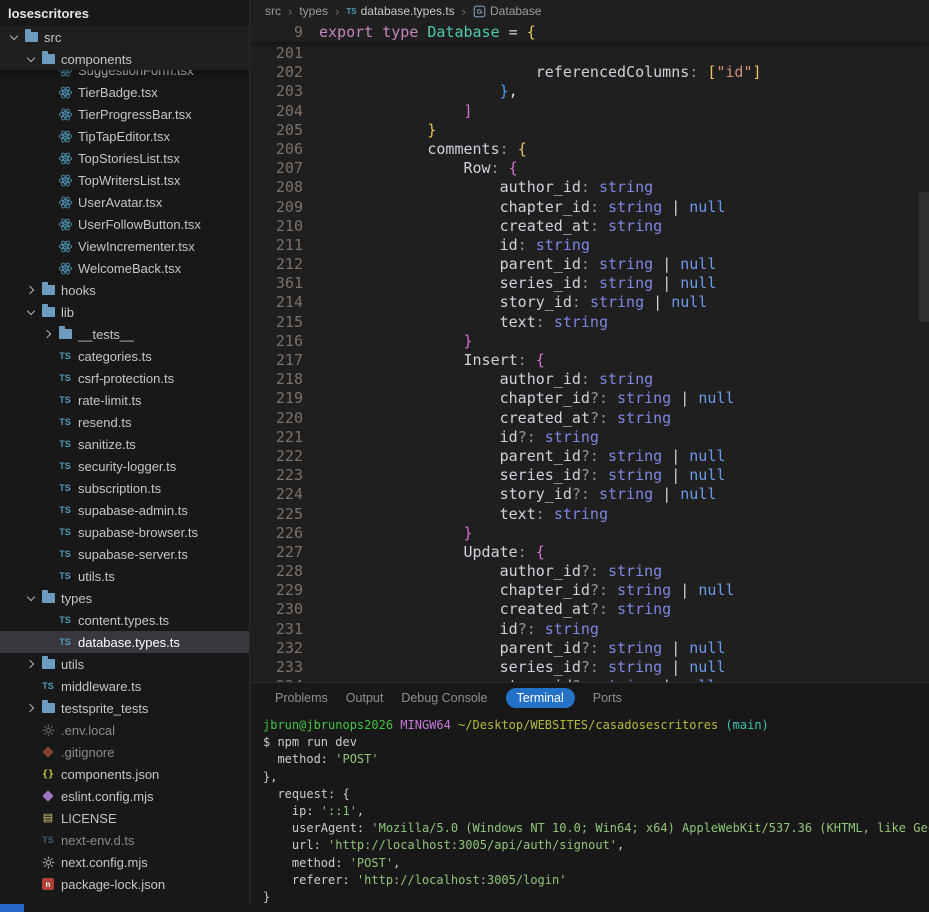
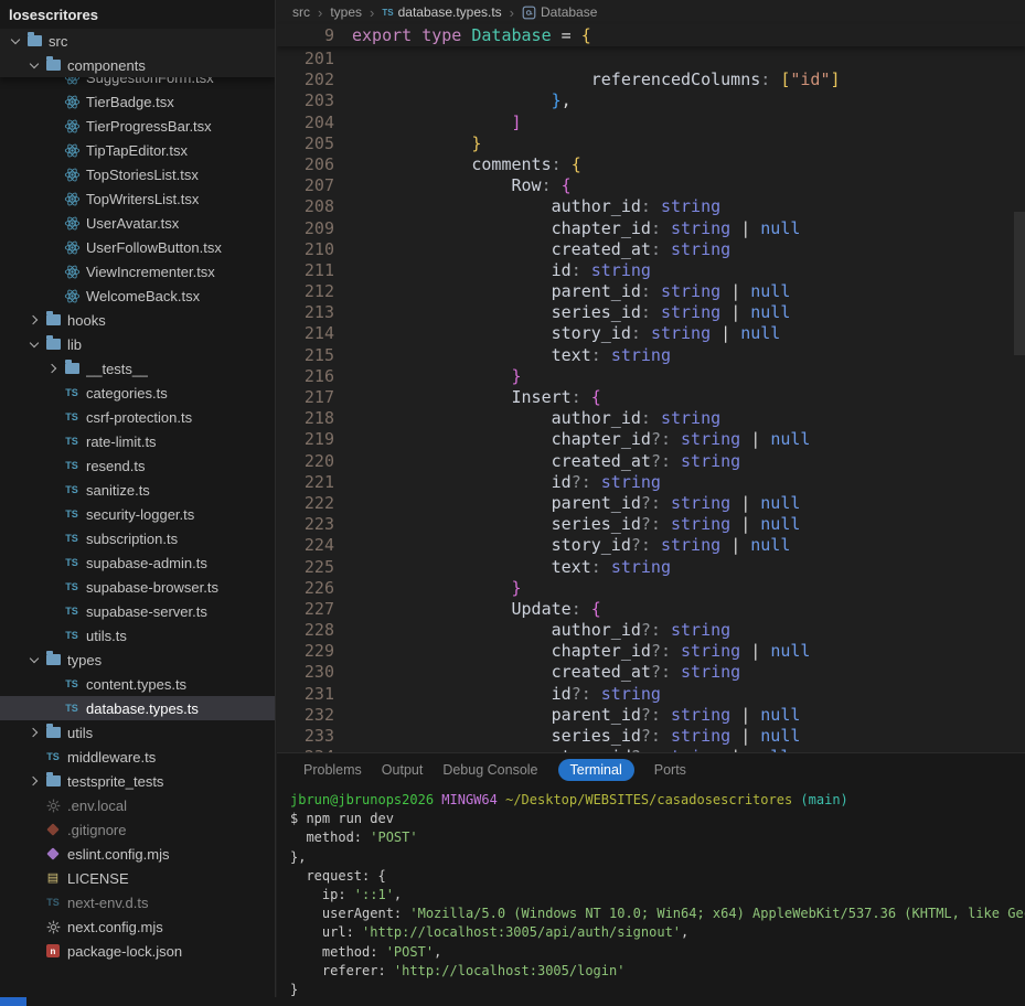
  losescritores
  SuggestionForm.tsx
  TierBadge.tsx
  TierProgressBar.tsx
  TipTapEditor.tsx
  TopStoriesList.tsx
  TopWritersList.tsx
  UserAvatar.tsx
  UserFollowButton.tsx
  ViewIncrementer.tsx
  WelcomeBack.tsx
  hooks
  lib
  __tests__
  TS
  categories.ts
  TS
  csrf-protection.ts
  TS
  rate-limit.ts
  TS
  resend.ts
  TS
  sanitize.ts
  TS
  security-logger.ts
  TS
  subscription.ts
  TS
  supabase-admin.ts
  TS
  supabase-browser.ts
  TS
  supabase-server.ts
  TS
  utils.ts
  types
  TS
  content.types.ts
  TS
  database.types.ts
  utils
  TS
  middleware.ts
  testsprite_tests
  .env.local
  .gitignore
- {}
- components.json
  eslint.config.mjs
  ▤
  LICENSE
  TS
  next-env.d.ts
  next.config.mjs
  n
  package-lock.json
  src
  components
  src
  ›
  types
  ›
  TS
  database.types.ts
  ›
  Database
  9
  export type Database = {
  201
  202
  referencedColumns: ["id"]
  203
  },
  204
  ]
  205
  }
  206
  comments: {
  207
  Row: {
  208
  author_id: string
  209
  chapter_id: string | null
  210
  created_at: string
  211
  id: string
  212
  parent_id: string | null
- 361
+ 213
  series_id: string | null
  214
  story_id: string | null
  215
  text: string
  216
  }
  217
  Insert: {
  218
  author_id: string
  219
  chapter_id?: string | null
  220
  created_at?: string
  221
  id?: string
  222
  parent_id?: string | null
  223
  series_id?: string | null
  224
  story_id?: string | null
  225
  text: string
  226
  }
  227
  Update: {
  228
  author_id?: string
  229
  chapter_id?: string | null
  230
  created_at?: string
  231
  id?: string
  232
  parent_id?: string | null
  233
  series_id?: string | null
  Problems
  Output
  Debug Console
  Terminal
  Ports
  jbrun@jbrunops2026 MINGW64 ~/Desktop/WEBSITES/casadosescritores (main)
  $ npm run dev
  method: 'POST'
  },
  request: {
  ip: '::1',
  userAgent: 'Mozilla/5.0 (Windows NT 10.0; Win64; x64) AppleWebKit/537.36 (KHTML, like Ge
  url: 'http://localhost:3005/api/auth/signout',
  method: 'POST',
  referer: 'http://localhost:3005/login'
  }
